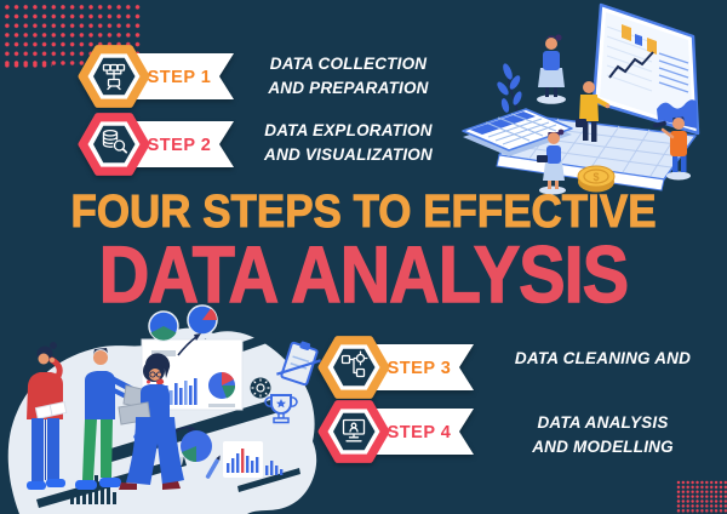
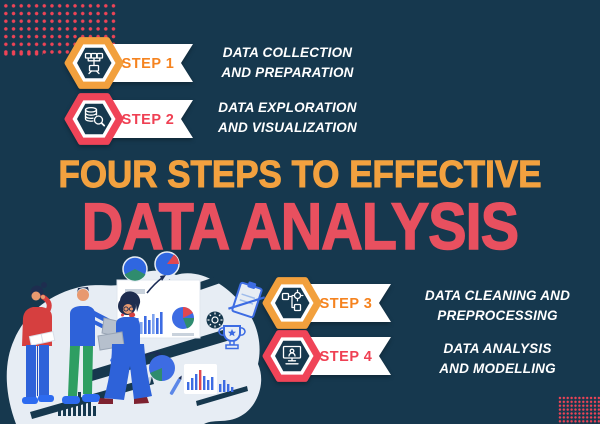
- $
  STEP 1
  STEP 2
  STEP 3
  STEP 4
  DATA COLLECTION
  AND PREPARATION
  DATA EXPLORATION
  AND VISUALIZATION
  DATA CLEANING AND
+ PREPROCESSING
  DATA ANALYSIS
  AND MODELLING
  FOUR STEPS TO EFFECTIVE
  DATA ANALYSIS
